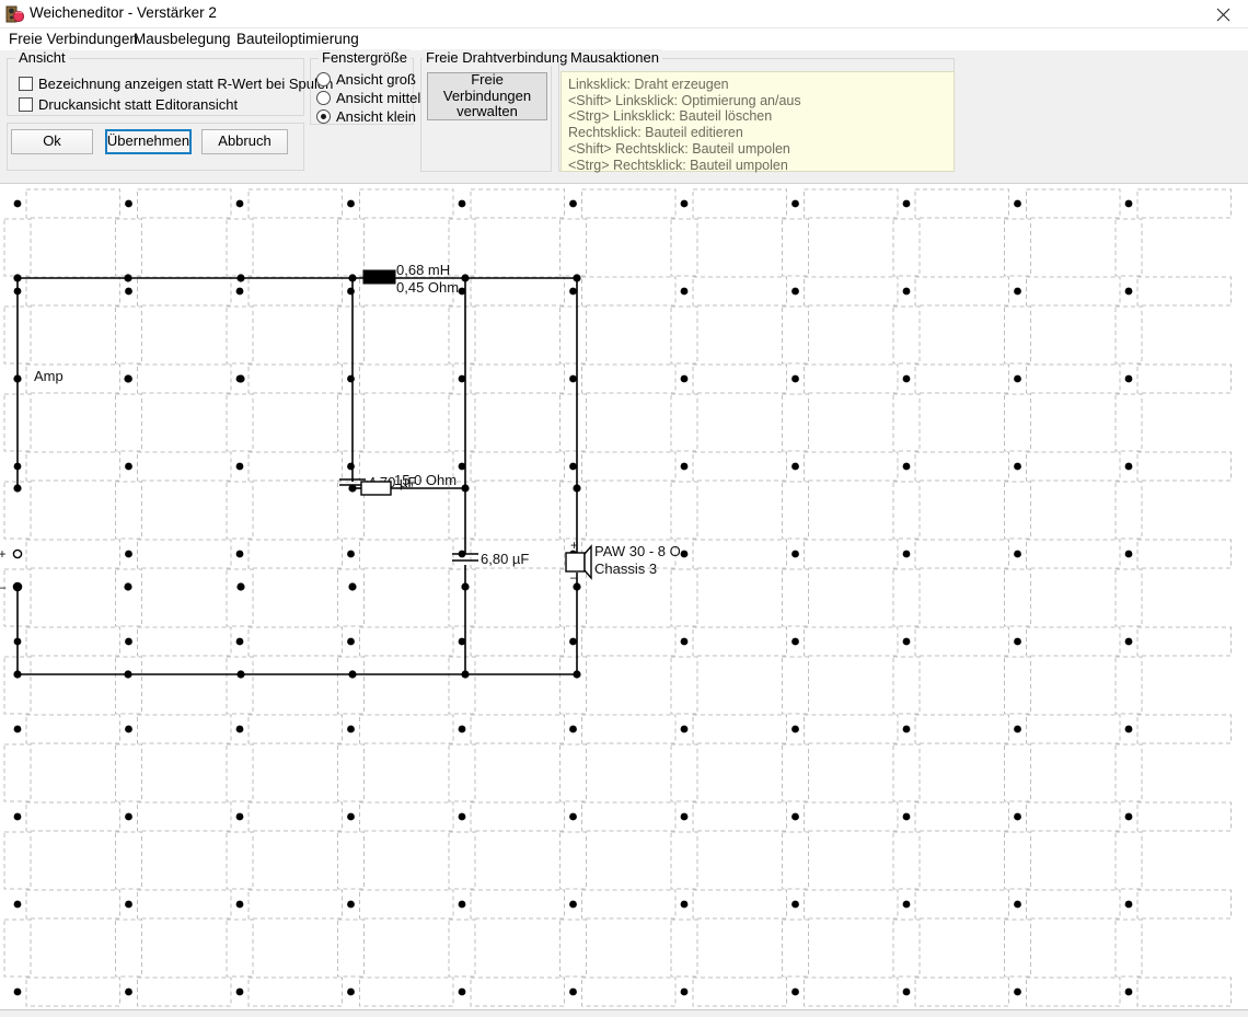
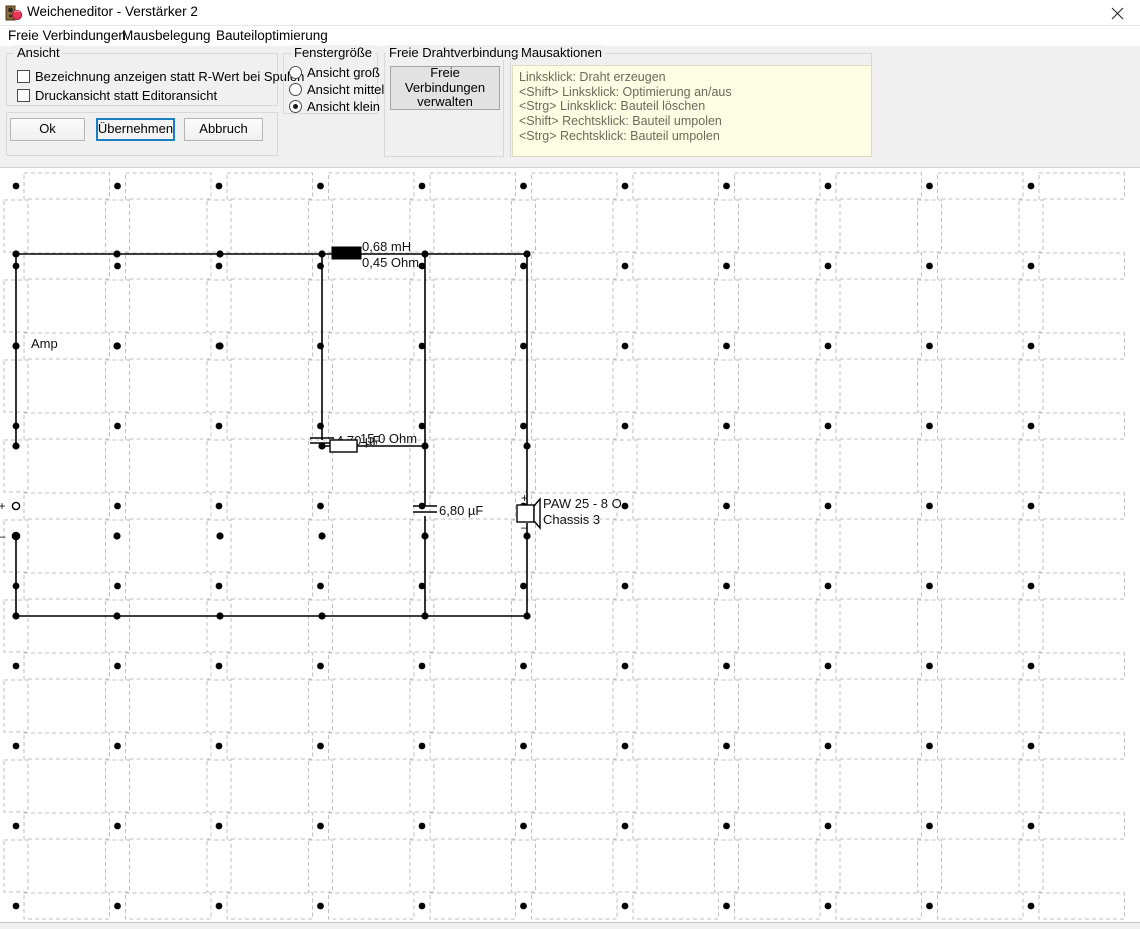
  Weicheneditor - Verstärker 2
  Freie Verbindungen
  Mausbelegung
  Bauteiloptimierung
  Ansicht
  Bezeichnung anzeigen statt R-Wert bei Spuln
  Druckansicht statt Editoransicht
  Ok
  Übernehmen
  Abbruch
  Fenstergröße
  Ansicht groß
  Ansicht mittel
  Ansicht klein
  Freie Drahtverbindung
  Freie Verbindungen verwalten
  Mausaktionen
  Linksklick: Draht erzeugen
  <Shift> Linksklick: Optimierung an/aus
  <Strg> Linksklick: Bauteil löschen
- Rechtsklick: Bauteil editieren
  <Shift> Rechtsklick: Bauteil umpolen
  <Strg> Rechtsklick: Bauteil umpolen
  +
  –
  Amp
  0,68 mH
  0,45 Ohm
  15,0 Ohm
  6,80 µF
  +
  –
- PAW 30 - 8 O
+ PAW 25 - 8 O
  Chassis 3
